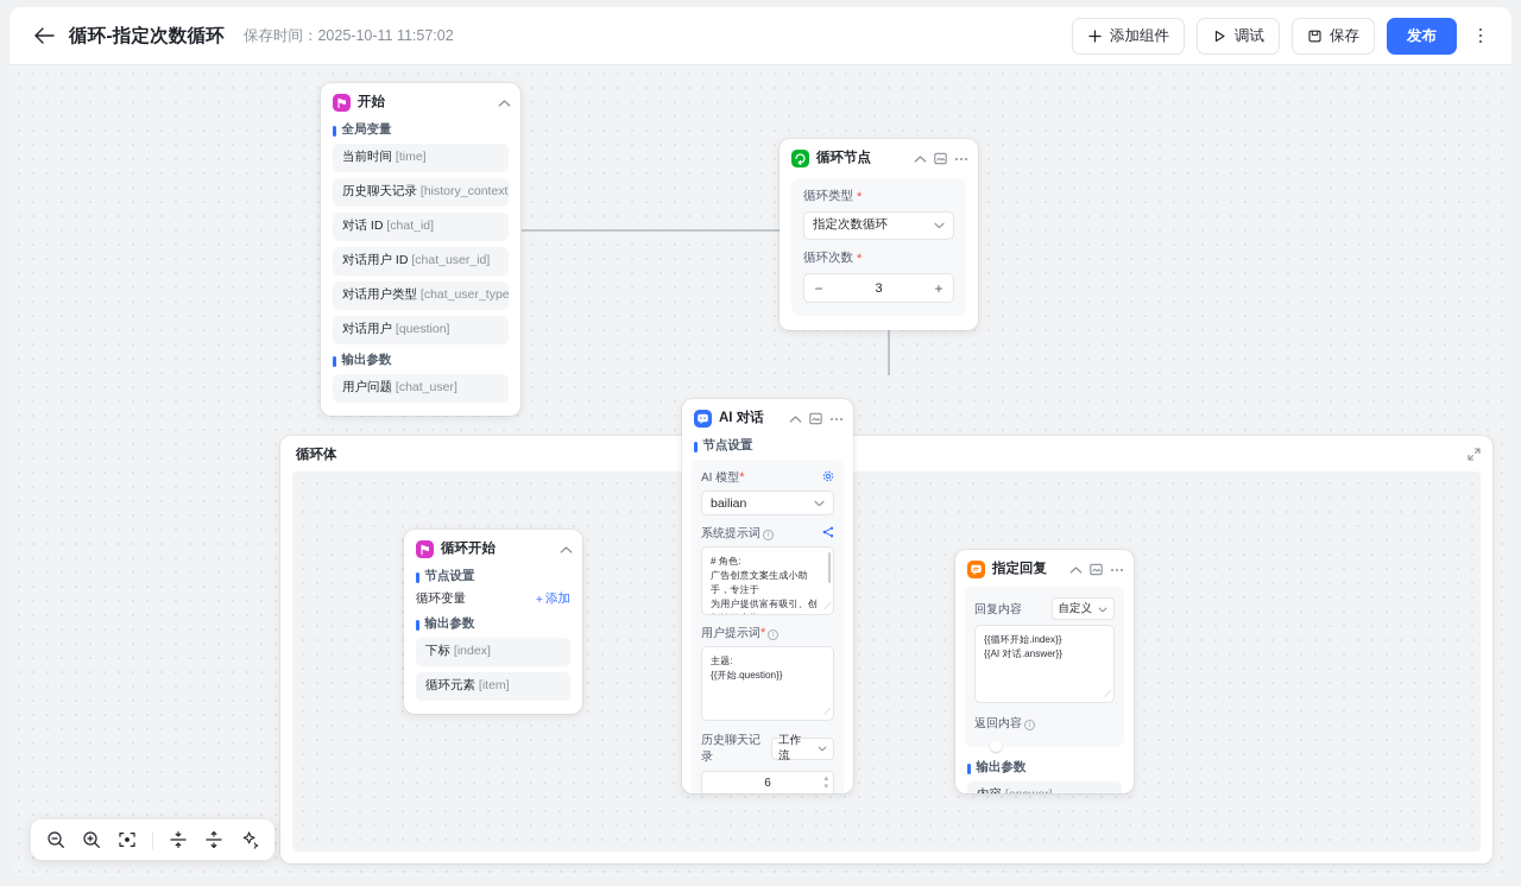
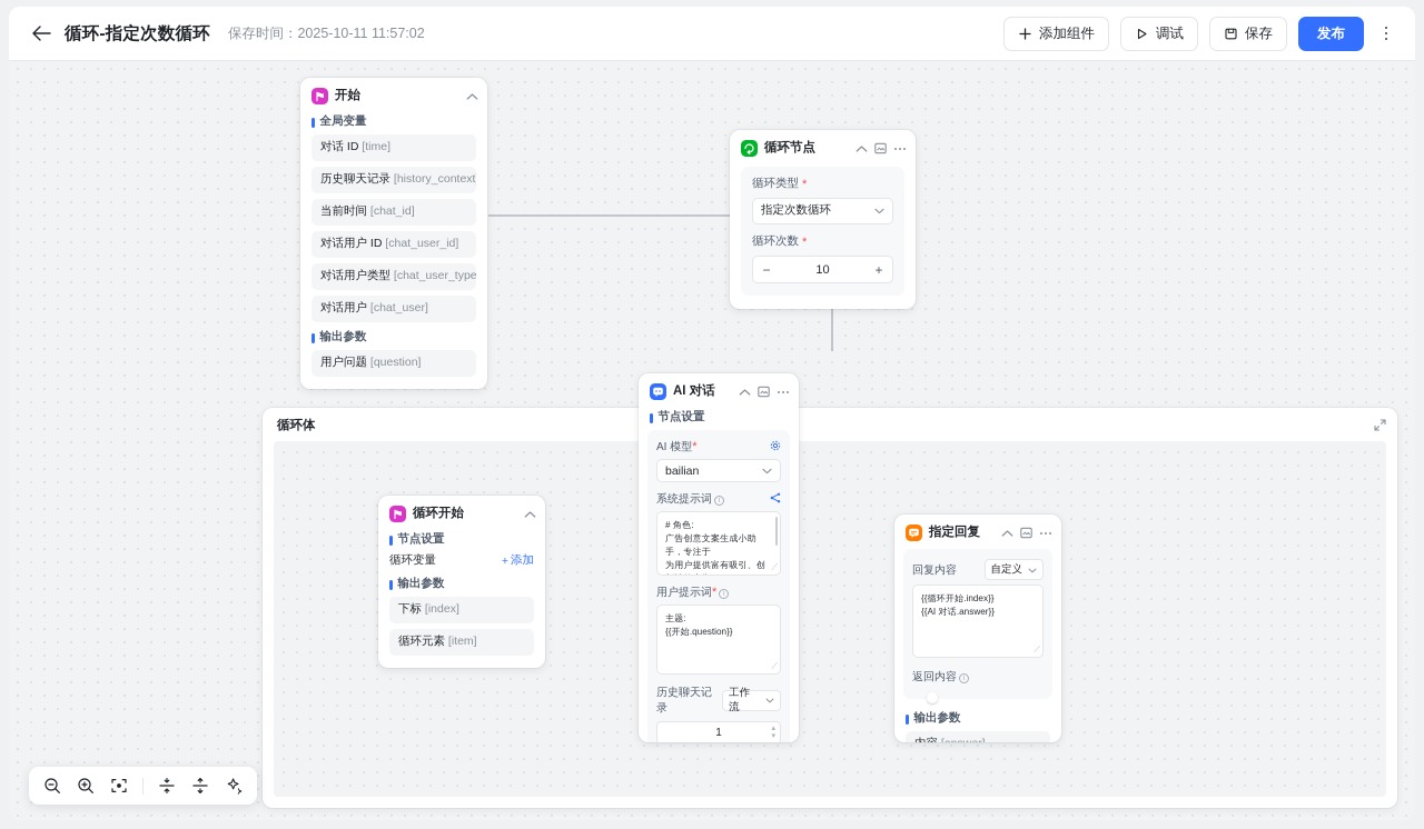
  循环-指定次数循环
  保存时间：2025-10-11 11:57:02
  添加组件
  调试
  保存
  发布
  循环体
  开始
  全局变量
- 当前时间 [time]
+ 对话 ID [time]
  历史聊天记录 [history_context
- 对话 ID [chat_id]
+ 当前时间 [chat_id]
  对话用户 ID [chat_user_id]
  对话用户类型 [chat_user_type
- 对话用户 [question]
+ 对话用户 [chat_user]
  输出参数
- 用户问题 [chat_user]
+ 用户问题 [question]
  循环节点
  循环类型
  *
  指定次数循环
  循环次数
  *
  −
- 3
+ 10
  +
  循环开始
  节点设置
  循环变量
  +
  添加
  输出参数
  下标 [index]
  循环元素 [item]
  AI 对话
  节点设置
  AI 模型*
  bailian
  系统提示词
  # 角色:
  广告创意文案生成小助手，专注于
  ⟋
  用户提示词*
  主题:
  {{开始.question}}
  ⟋
  历史聊天记录
  工作流
- 6
+ 1
  指定回复
  回复内容
  自定义
  {{循环开始.index}}
  {{AI 对话.answer}}
  ⟋
  返回内容
  输出参数
